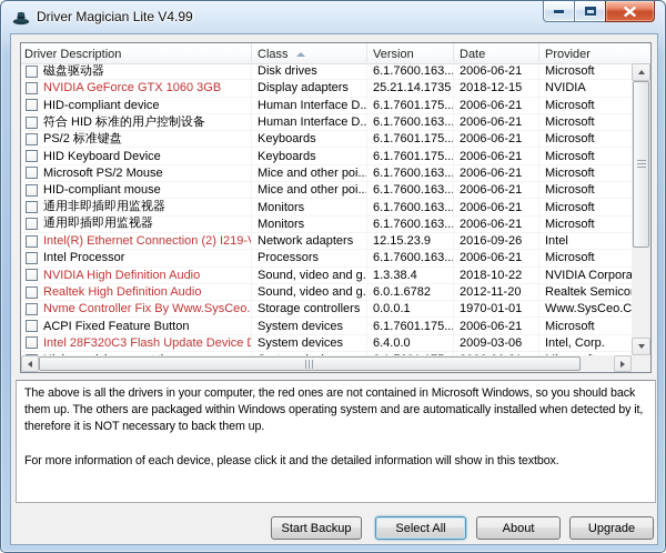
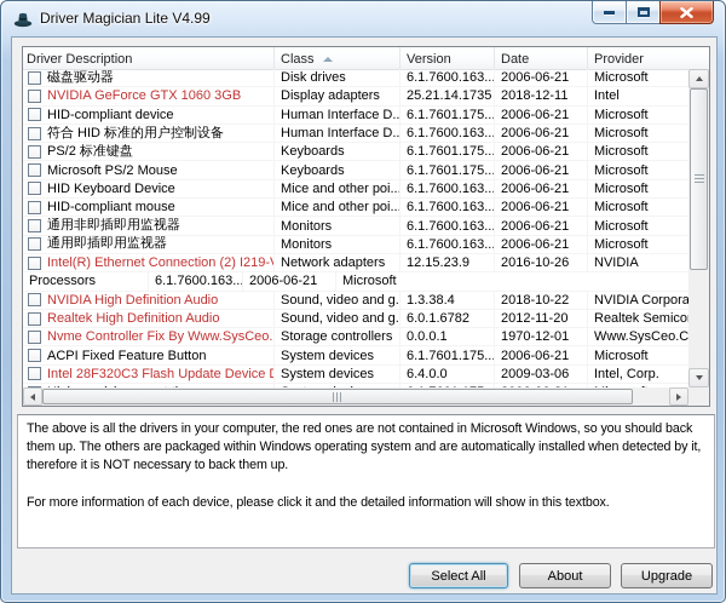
  Driver Magician Lite V4.99
  Driver Description
  Class
  Version
  Date
  Provider
  磁盘驱动器
  Disk drives
  6.1.7600.163...
  2006-06-21
  Microsoft
  NVIDIA GeForce GTX 1060 3GB
  Display adapters
  25.21.14.1735
- 2018-12-15
+ 2018-12-11
- NVIDIA
+ Intel
  HID-compliant device
  Human Interface D..
  6.1.7601.175...
  2006-06-21
  Microsoft
  符合 HID 标准的用户控制设备
  Human Interface D..
  6.1.7600.163...
  2006-06-21
  Microsoft
  PS/2 标准键盘
  Keyboards
  6.1.7601.175...
  2006-06-21
  Microsoft
- HID Keyboard Device
+ Microsoft PS/2 Mouse
  Keyboards
  6.1.7601.175...
  2006-06-21
  Microsoft
- Microsoft PS/2 Mouse
+ HID Keyboard Device
  Mice and other poi...
  6.1.7600.163...
  2006-06-21
  Microsoft
  HID-compliant mouse
  Mice and other poi...
  6.1.7600.163...
  2006-06-21
  Microsoft
  通用非即插即用监视器
  Monitors
  6.1.7600.163...
  2006-06-21
  Microsoft
  通用即插即用监视器
  Monitors
  6.1.7600.163...
  2006-06-21
  Microsoft
  Intel(R) Ethernet Connection (2) I219-
  Network adapters
  12.15.23.9
- 2016-09-26
+ 2016-10-26
- Intel
+ NVIDIA
- Intel Processor
  Processors
  6.1.7600.163...
  2006-06-21
  Microsoft
  NVIDIA High Definition Audio
  Sound, video and g.
  1.3.38.4
  2018-10-22
  NVIDIA Corpora
  Realtek High Definition Audio
  Sound, video and g.
  6.0.1.6782
  2012-11-20
  Nvme Controller Fix By Www.SysCeo.
  Storage controllers
  0.0.0.1
- 1970-01-01
+ 1970-12-01
  Www.SysCeo.C
  ACPI Fixed Feature Button
  System devices
  6.1.7601.175...
  2006-06-21
  Microsoft
  Intel 28F320C3 Flash Update Device
  System devices
  6.4.0.0
  2009-03-06
  Intel, Corp.
  The above is all the drivers in your computer, the red ones are not contained in Microsoft Windows, so you should back them up. The others are packaged within Windows operating system and are automatically installed when detected by it, therefore it is NOT necessary to back them up.
  For more information of each device, please click it and the detailed information will show in this textbox.
- Start Backup
  Select All
  About
  Upgrade
